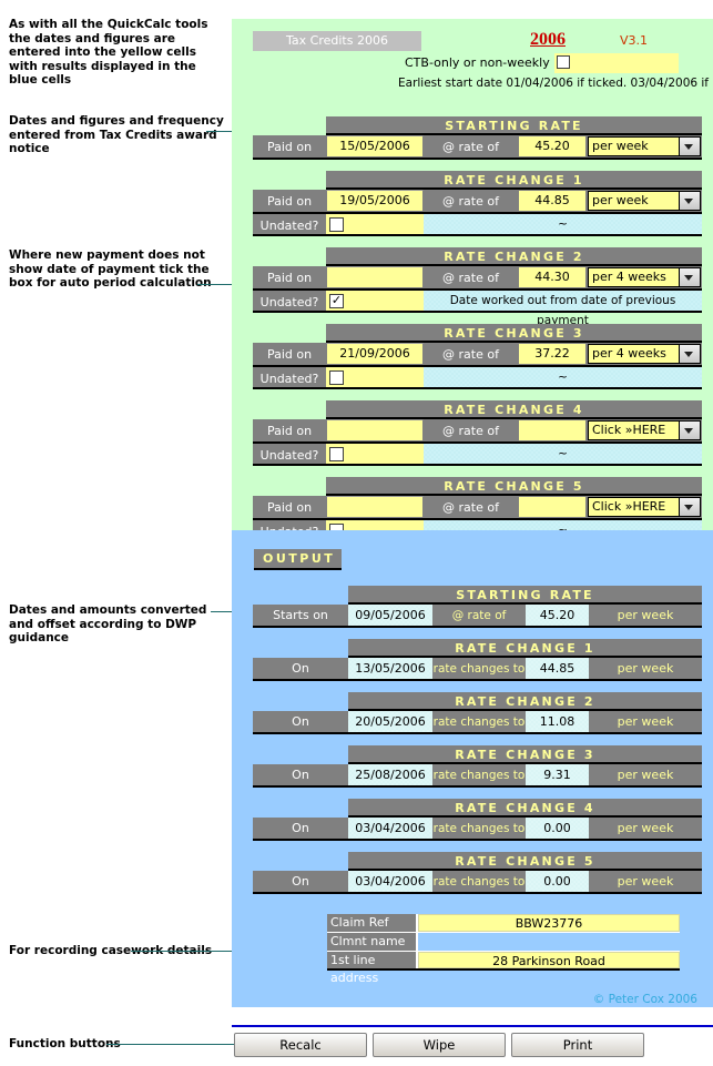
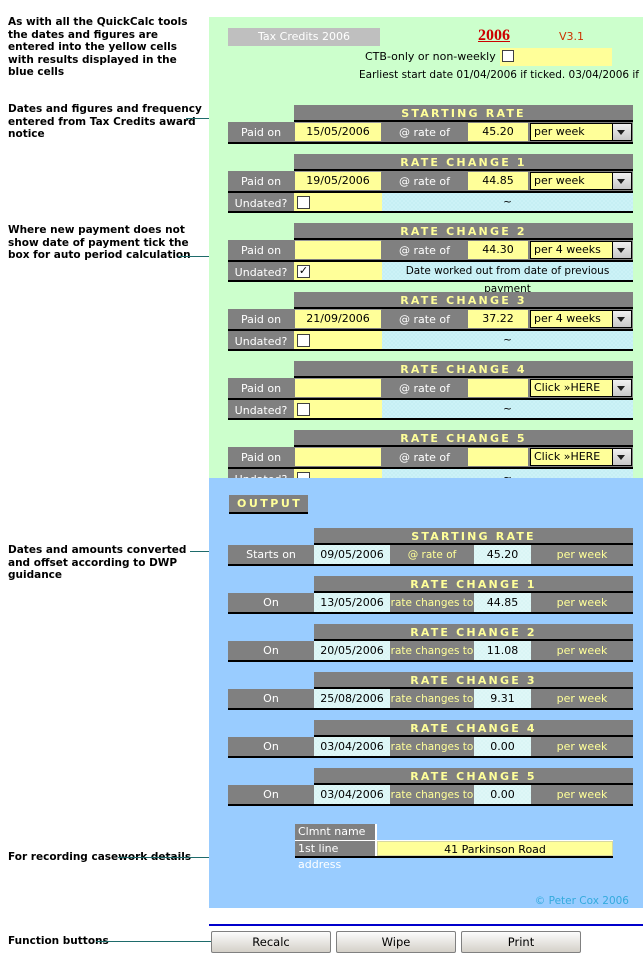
  As with all the QuickCalc tools the dates and figures are entered into the yellow cells with results displayed in the blue cells
  Dates and figures and frequency entered from Tax Credits award notice
  Where new payment does not show date of payment tick the box for auto period calculation
  Dates and amounts converted and offset according to DWP guidance
  For recording casework details
  Function buttons
  Tax Credits 2006
  2006
  V3.1
  CTB-only or non-weekly
  Earliest start date 01/04/2006 if ticked. 03/04/2006 if
  STARTING RATE
  Paid on
  15/05/2006
  @ rate of
  45.20
  per week
  RATE CHANGE 1
  Paid on
  19/05/2006
  @ rate of
  44.85
  per week
  Undated?
  ~
  RATE CHANGE 2
  Paid on
  @ rate of
  44.30
  per 4 weeks
  Undated?
  ✓
  Date worked out from date of previous payment
  RATE CHANGE 3
  Paid on
  21/09/2006
  @ rate of
  37.22
  per 4 weeks
  Undated?
  ~
  RATE CHANGE 4
  Paid on
  @ rate of
  Click »HERE
  Undated?
  ~
  RATE CHANGE 5
  Paid on
  @ rate of
  Click »HERE
  OUTPUT
  STARTING RATE
  Starts on
  09/05/2006
  @ rate of
  45.20
  per week
  RATE CHANGE 1
  On
  13/05/2006
  rate changes to
  44.85
  per week
  RATE CHANGE 2
  On
  20/05/2006
  rate changes to
  11.08
  per week
  RATE CHANGE 3
  On
  25/08/2006
  rate changes to
  9.31
  per week
  RATE CHANGE 4
  On
  03/04/2006
  rate changes to
  0.00
  per week
  RATE CHANGE 5
  On
  03/04/2006
  rate changes to
  0.00
  per week
- Claim Ref
- BBW23776
  Clmnt name
  1st line address
- 28 Parkinson Road
+ 41 Parkinson Road
  © Peter Cox 2006
  Recalc
  Wipe
  Print
